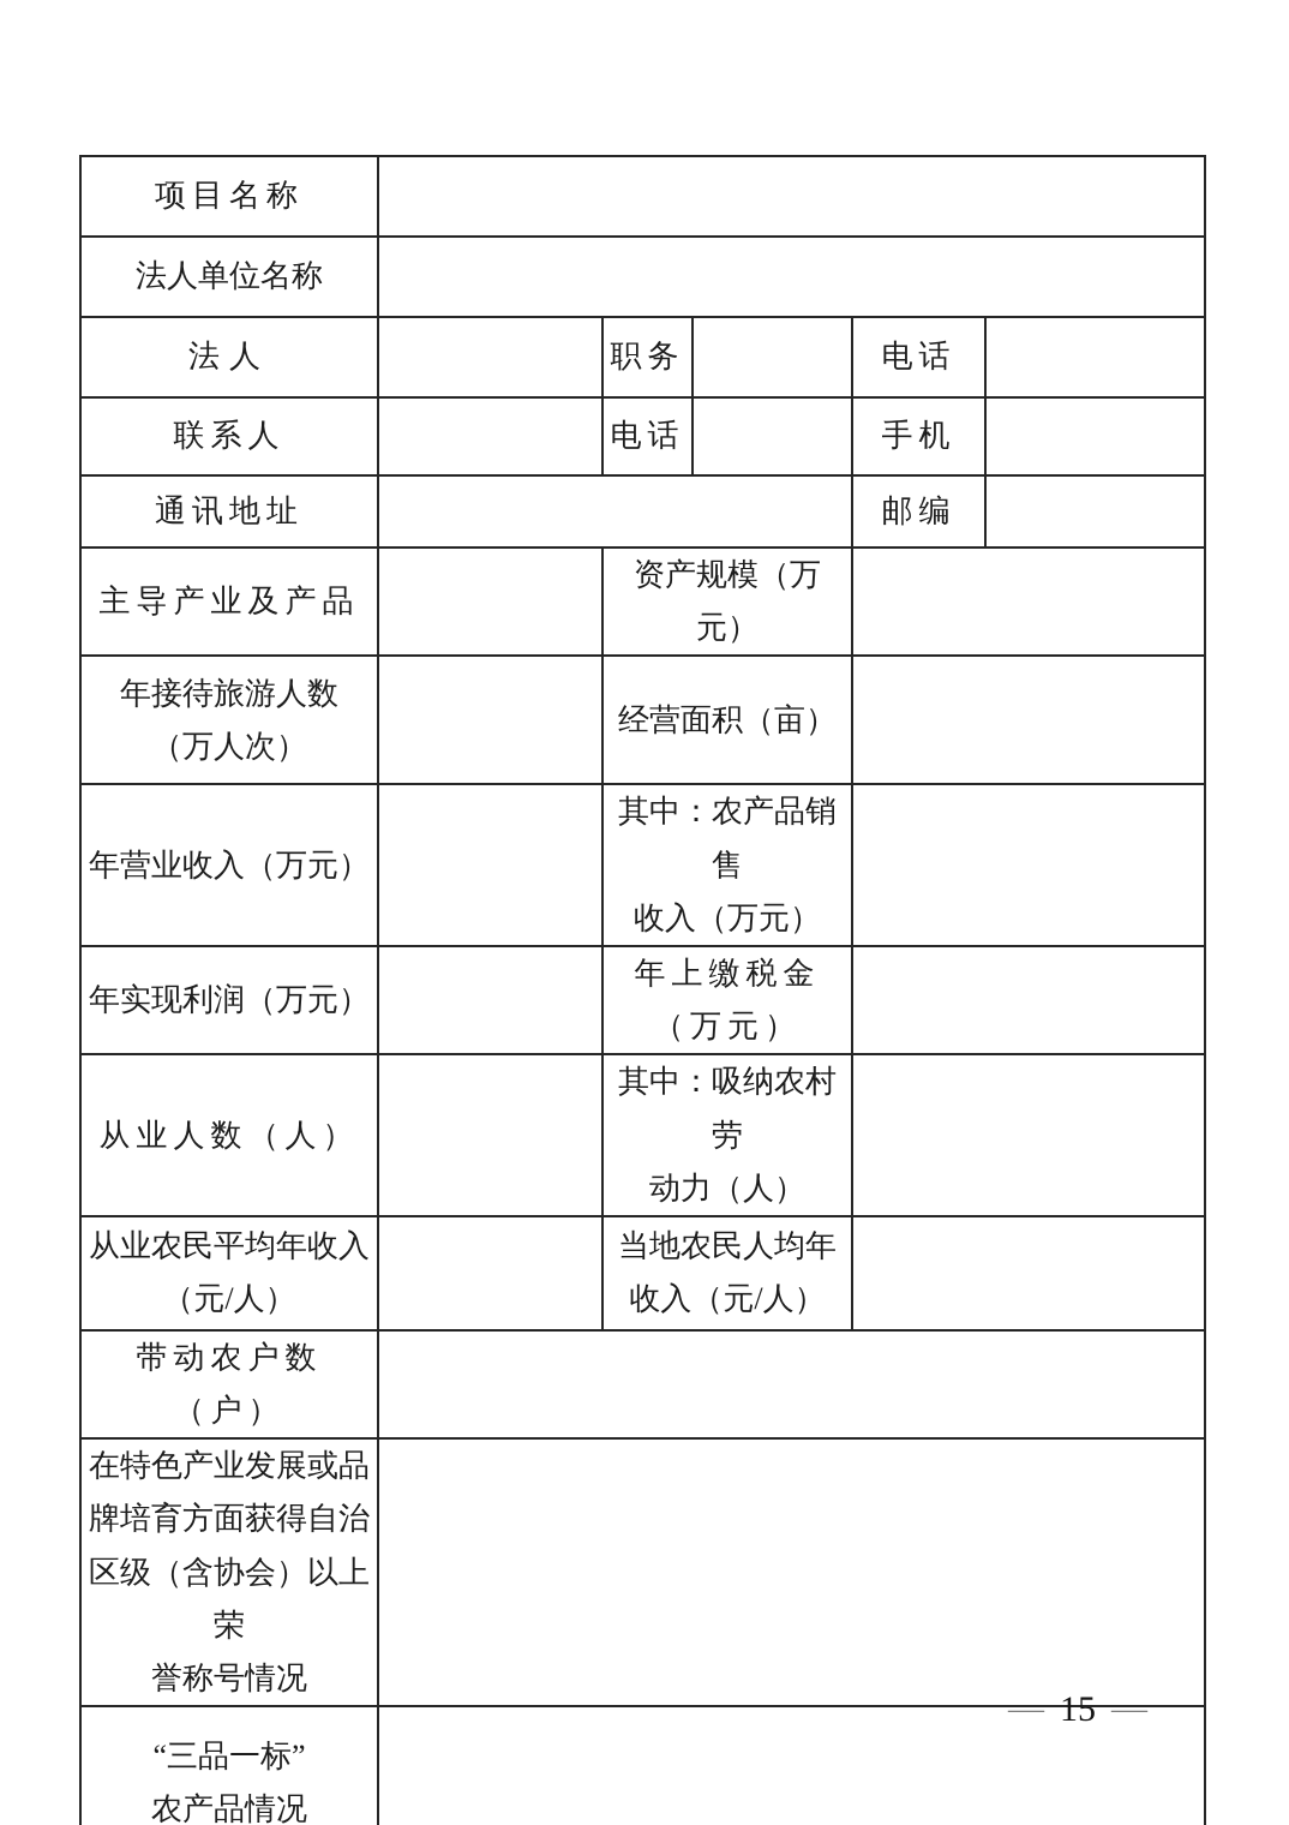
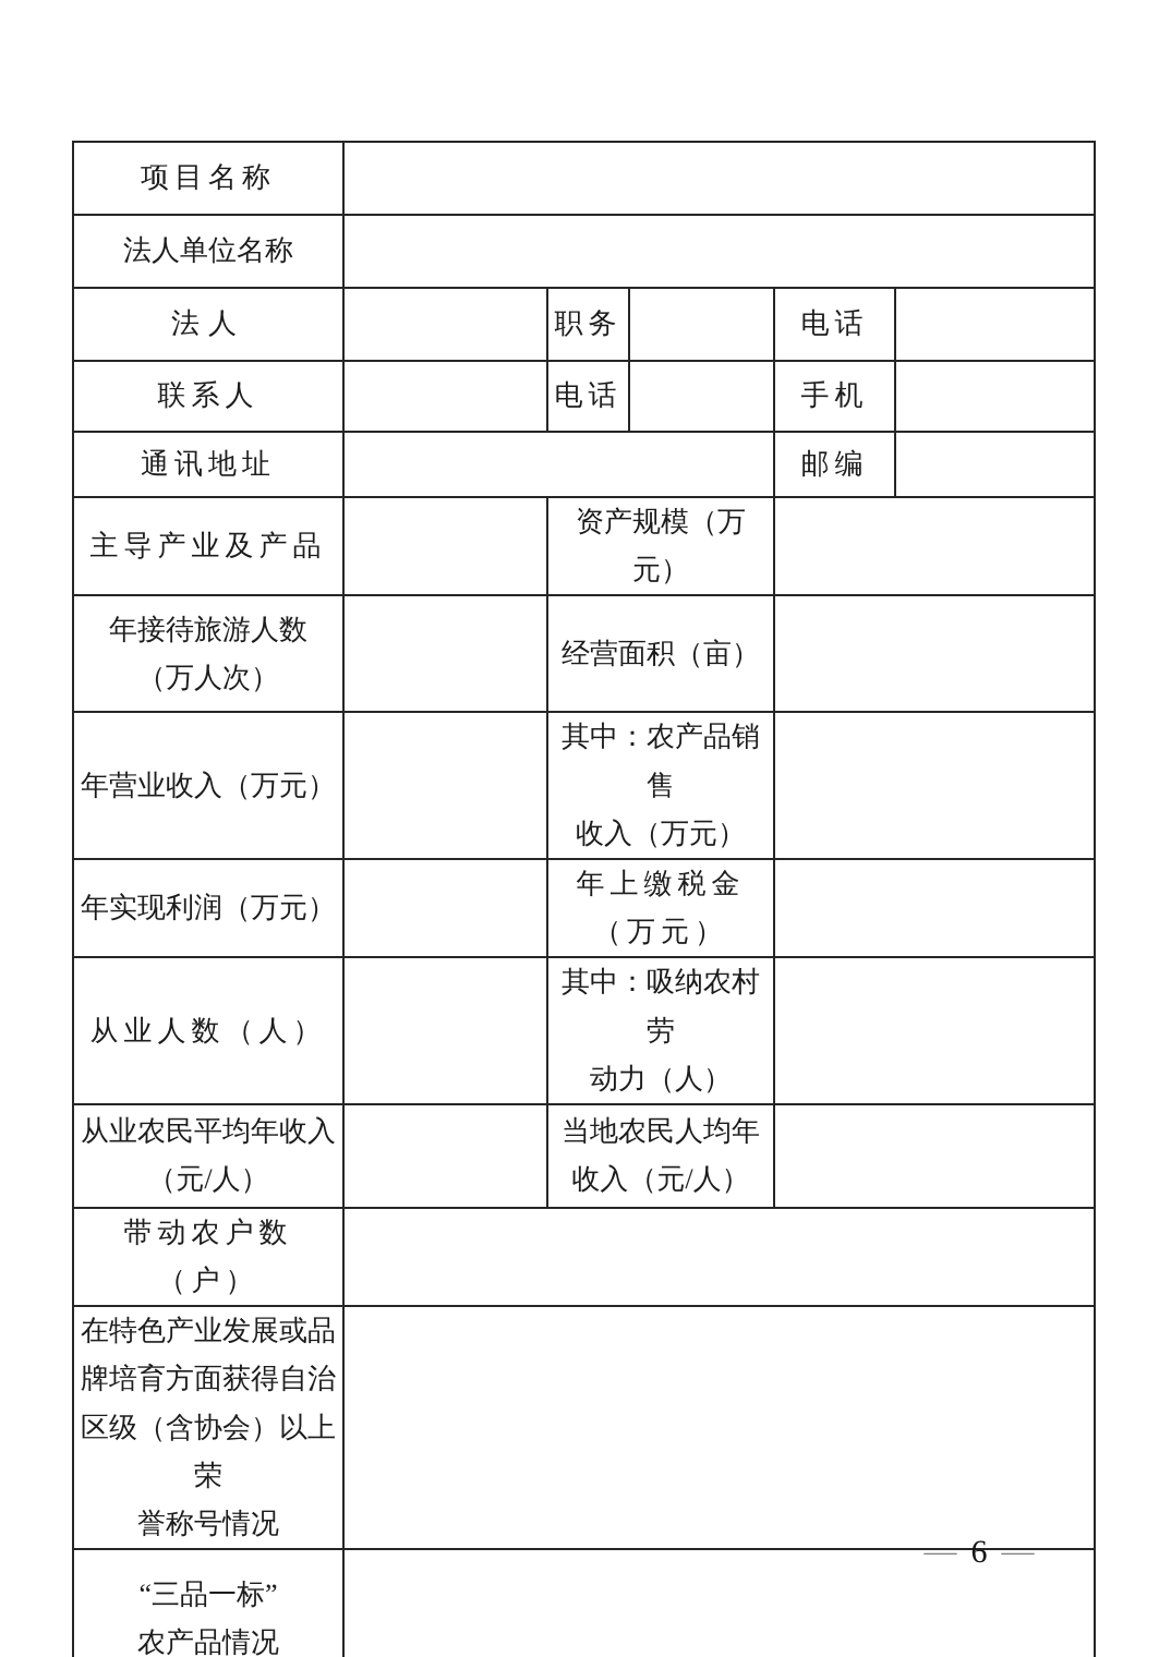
  项目名称
  法人单位名称
  法人		职务		电话
  联系人		电话		手机
  通讯地址		邮编
  主导产业及产品		资产规模（万元）
  年接待旅游人数 （万人次）		经营面积（亩）
  年营业收入（万元）		其中：农产品销售 收入（万元）
  年实现利润（万元）		年上缴税金 （万元）
  从业人数（人）		其中：吸纳农村劳 动力（人）
  从业农民平均年收入 （元/人）		当地农民人均年 收入（元/人）
  带动农户数（户）
  在特色产业发展或品 牌培育方面获得自治 区级（含协会）以上荣 誉称号情况
  “三品一标” 农产品情况
  —
- 15
+ 6
  —
